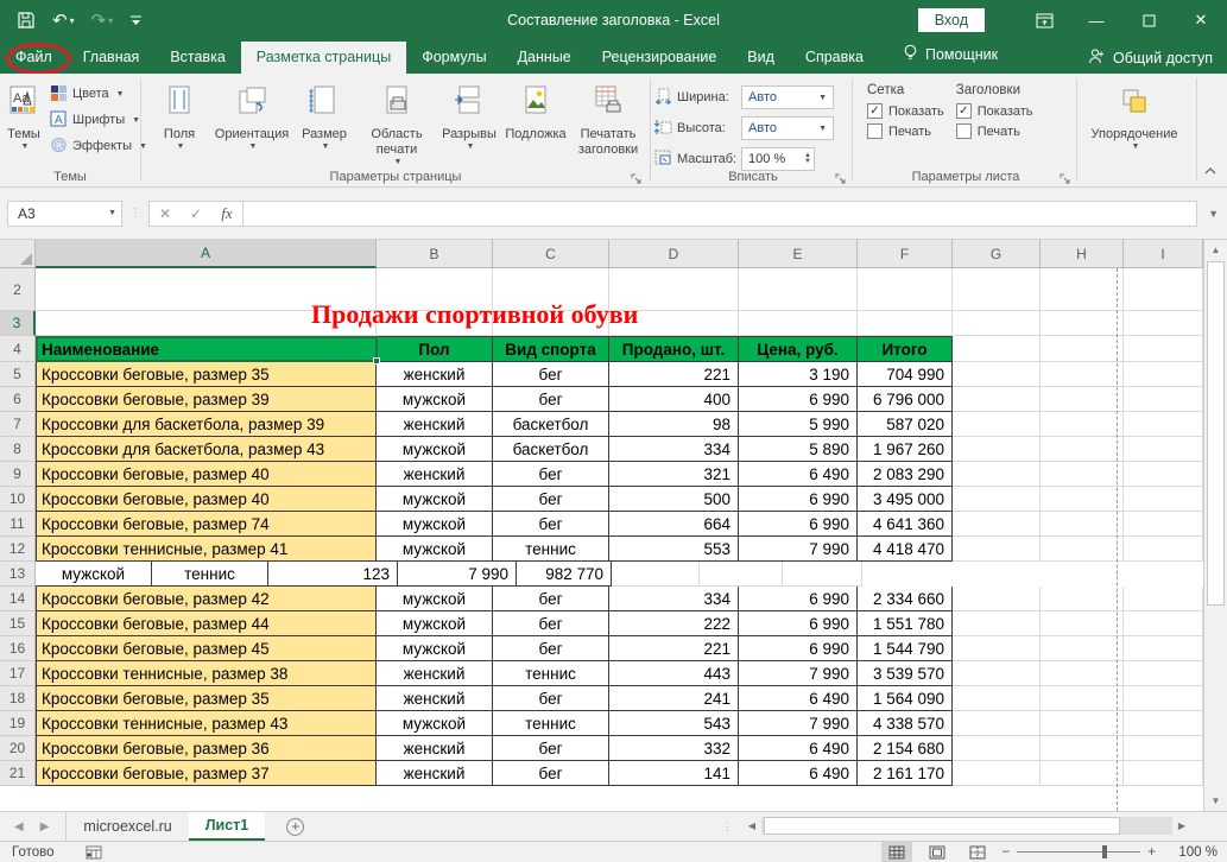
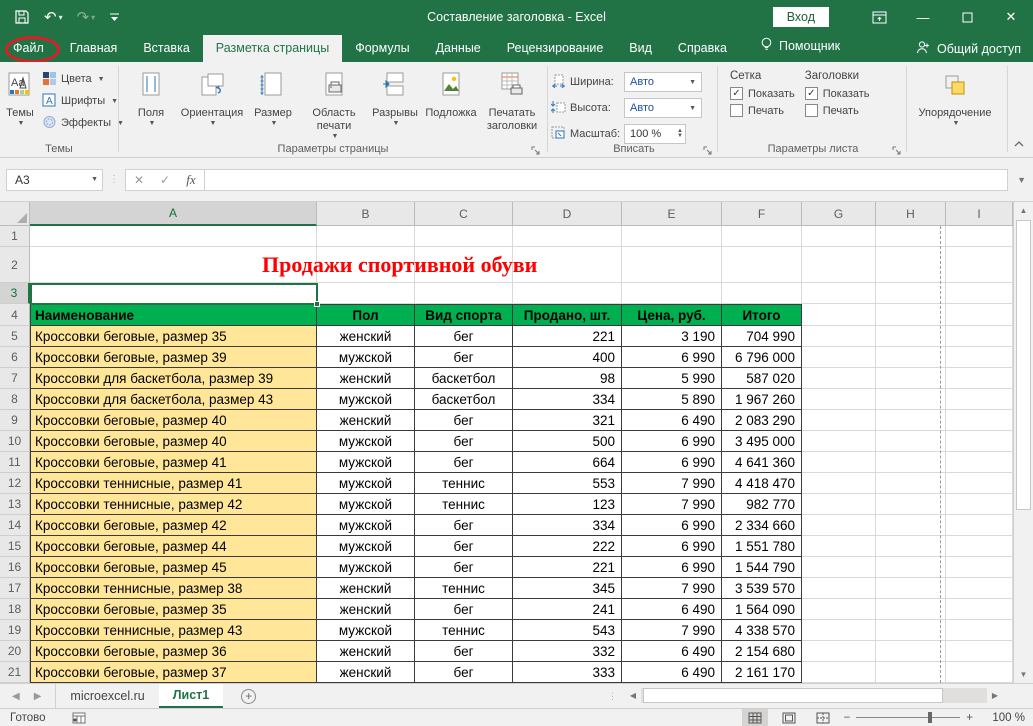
  ↶
  ▾
  ↷
  ▾
  Составление заголовка - Excel
  Вход
  —
  ✕
  Файл
  Главная
  Вставка
  Разметка страницы
  Формулы
  Данные
  Рецензирование
  Вид
  Справка
  Помощник
  Общий доступ
  Aa
  Темы
  Цвета
  A
  Шрифты
  Эффекты
  Темы
  Поля
  Ориентация
  Размер
  Область печати
  Разрывы
  Подложка
  Печатать заголовки
  Параметры страницы
  Ширина:
  Авто
  Высота:
  Авто
  Масштаб:
  100 %
  Вписать
  Сетка
  ✓
  Показать
  Печать
  Заголовки
  ✓
  Показать
  Печать
  Параметры листа
  Упорядочение
  A3
  ⋮
  ✕
  ✓
  fx
  ▼
  A
  B
  C
  D
  E
  F
  G
  H
  I
+ 1
  2
  3
  4
  Наименование
  Пол
  Вид спорта
  Продано, шт.
  Цена, руб.
  Итого
  5
  Кроссовки беговые, размер 35
  женский
  бег
  221
  3 190
  704 990
  6
  Кроссовки беговые, размер 39
  мужской
  бег
  400
  6 990
  6 796 000
  7
  Кроссовки для баскетбола, размер 39
  женский
  баскетбол
  98
  5 990
  587 020
  8
  Кроссовки для баскетбола, размер 43
  мужской
  баскетбол
  334
  5 890
  1 967 260
  9
  Кроссовки беговые, размер 40
  женский
  бег
  321
  6 490
  2 083 290
  10
  Кроссовки беговые, размер 40
  мужской
  бег
  500
  6 990
  3 495 000
  11
- Кроссовки беговые, размер 74
+ Кроссовки беговые, размер 41
  мужской
  бег
  664
  6 990
  4 641 360
  12
  Кроссовки теннисные, размер 41
  мужской
  теннис
  553
  7 990
  4 418 470
  13
+ Кроссовки теннисные, размер 42
  мужской
  теннис
  123
  7 990
  982 770
  14
  Кроссовки беговые, размер 42
  мужской
  бег
  334
  6 990
  2 334 660
  15
  Кроссовки беговые, размер 44
  мужской
  бег
  222
  6 990
  1 551 780
  16
  Кроссовки беговые, размер 45
  мужской
  бег
  221
  6 990
  1 544 790
  17
  Кроссовки теннисные, размер 38
  женский
  теннис
- 443
+ 345
  7 990
  3 539 570
  18
  Кроссовки беговые, размер 35
  женский
  бег
  241
  6 490
  1 564 090
  19
  Кроссовки теннисные, размер 43
  мужской
  теннис
  543
  7 990
  4 338 570
  20
  Кроссовки беговые, размер 36
  женский
  бег
  332
  6 490
  2 154 680
  21
  Кроссовки беговые, размер 37
  женский
  бег
- 141
+ 333
  6 490
  2 161 170
  Продажи спортивной обуви
  ▲
  ▼
  ◀
  ▶
  microexcel.ru
  Лист1
  +
  ⋮
  ◀
  ▶
  Готово
  −
  +
  100 %
